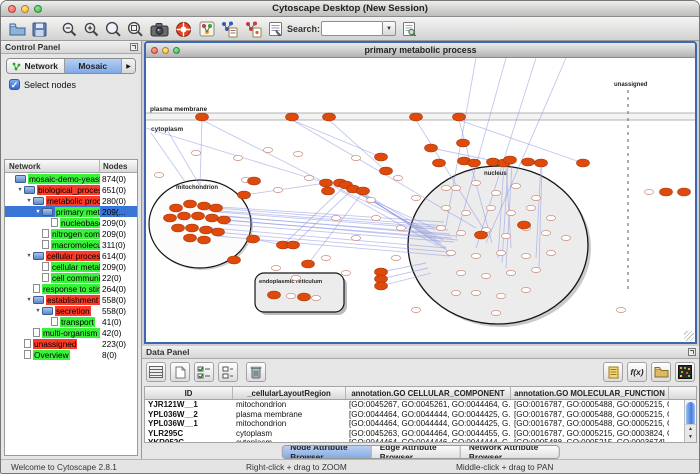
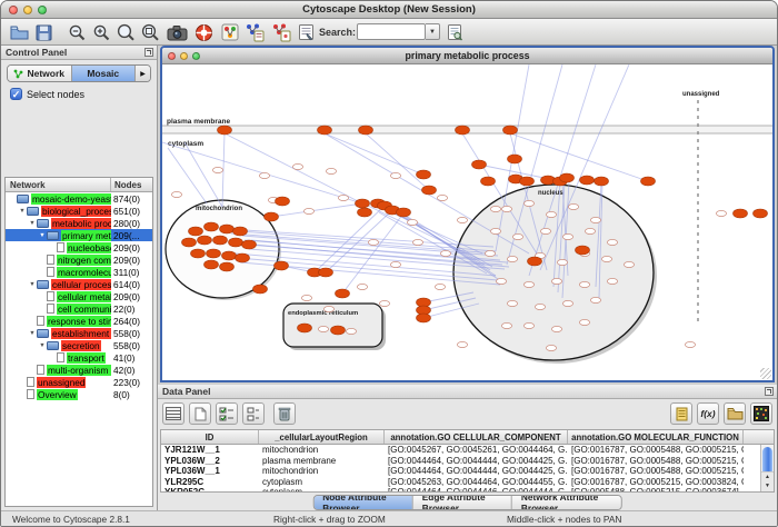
  Cytoscape Desktop (New Session)
  Search:
  Control Panel
  Network
  Mosaic
  ✓
  Select nodes
  Network
  Nodes
  mosaic-demo-yeas
  874(0)
  biological_proce
  651(0)
  metabolic proc
  280(0)
  primary met
  209(...
  nucleobas
  209(0)
  nitrogen com
  209(0)
  macromolecu
  311(0)
  cellular proces
  614(0)
  cellular meta
  209(0)
  cell communi
  22(0)
  response to sti
  264(0)
  establishment
  558(0)
  secretion
  558(0)
  transport
  41(0)
  multi-organism
  42(0)
  unassigned
  223(0)
  Overview
  8(0)
  primary metabolic process
  Data Panel
  f(x)
  ID
  _cellularLayoutRegion
  annotation.GO CELLULAR_COMPONENT
  annotation.GO MOLECULAR_FUNCTION
  YJR121W__1
  mitochondrion
  [GO:0045267, GO:0045261, GO:0044464, G.
  [GO:0016787, GO:0005488, GO:0005215,
  YPL036W__2
  plasma membrane
  [GO:0044464, GO:0044444, GO:0044425, G.
  [GO:0016787, GO:0005488, GO:0005215,
  YPL036W__1
  mitochondrion
  [GO:0044464, GO:0044444, GO:0044425, G.
  [GO:0016787, GO:0005488, GO:0005215,
  YLR295C
  cytoplasm
  [GO:0045263, GO:0044464, GO:0044455, G.
  [GO:0016787, GO:0005215, GO:0003824,
  Node Attribute Browser
  Edge Attribute Browser
  Network Attribute Browser
  Welcome to Cytoscape 2.8.1
  Right-click + drag to ZOOM
- Middle-click + drag to PAN
+ Middle-click + nodes to PAN
